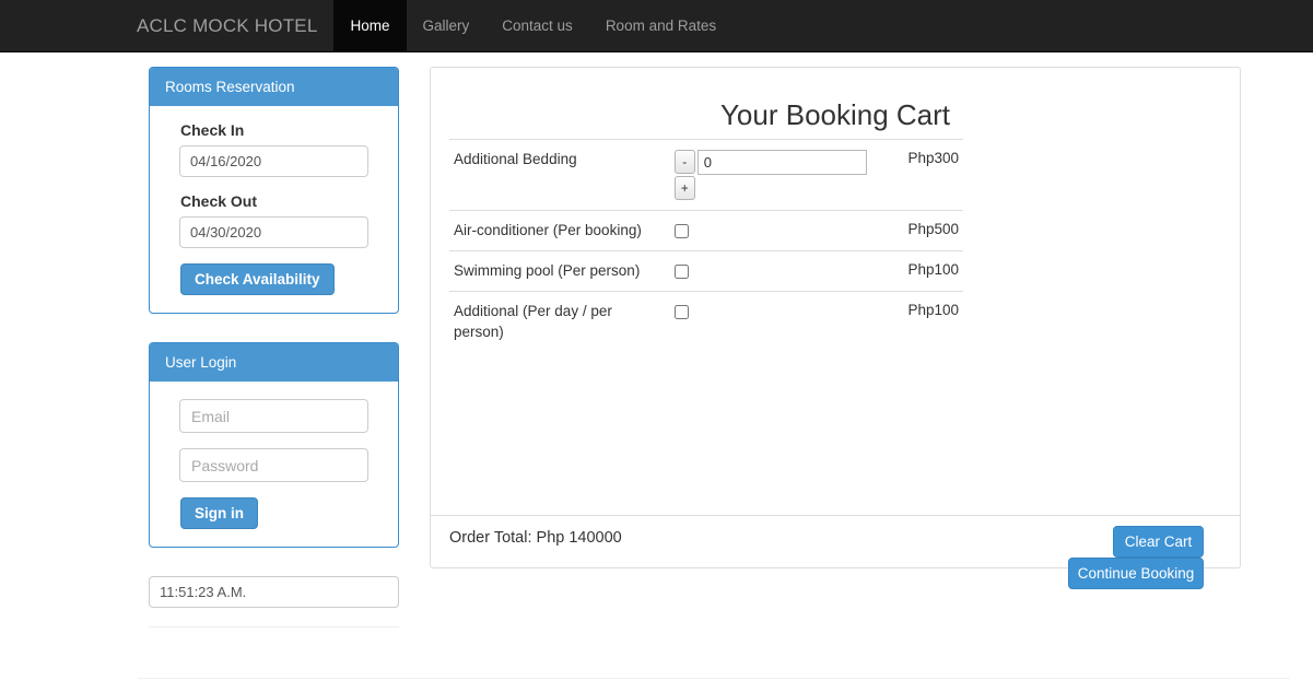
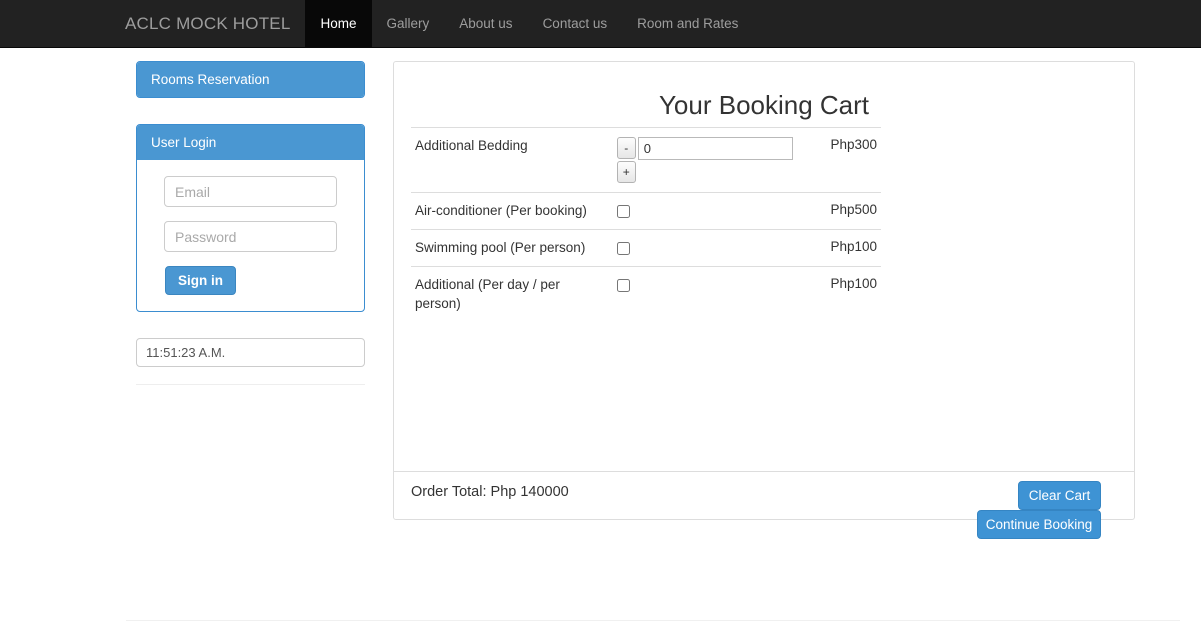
  ACLC MOCK HOTEL
  Home
  Gallery
+ About us
  Contact us
  Room and Rates
  Rooms Reservation
- Check In
- 04/16/2020
- Check Out
- 04/30/2020
- Check Availability
  User Login
  Email
  Password
  Sign in
  11:51:23 A.M.
  Your Booking Cart
  Additional Bedding	- + 0	Php300
  Air-conditioner (Per booking)		Php500
  Swimming pool (Per person)		Php100
  Additional (Per day / per person)		Php100
  Order Total: Php 140000
  Clear Cart
  Continue Booking
